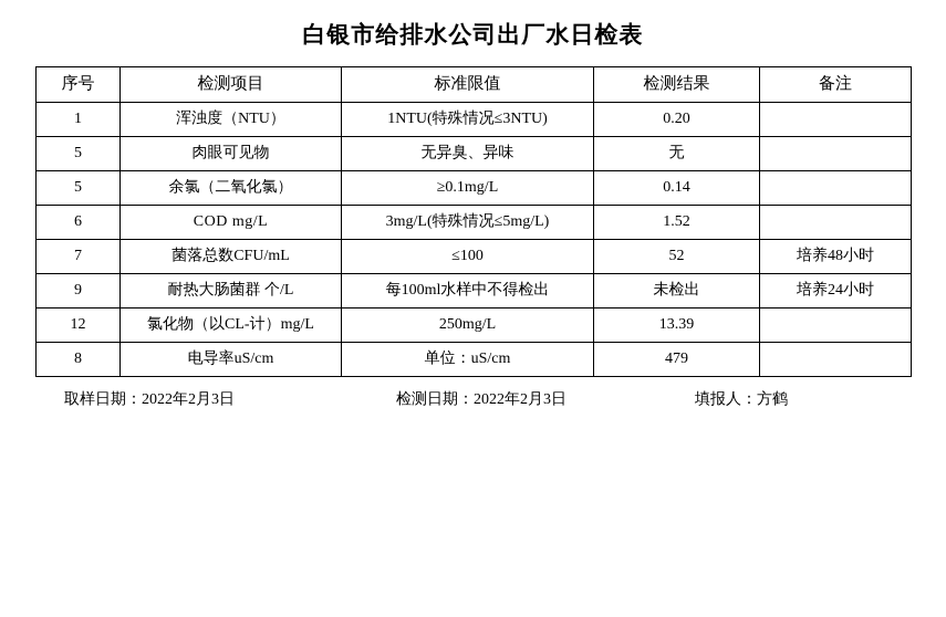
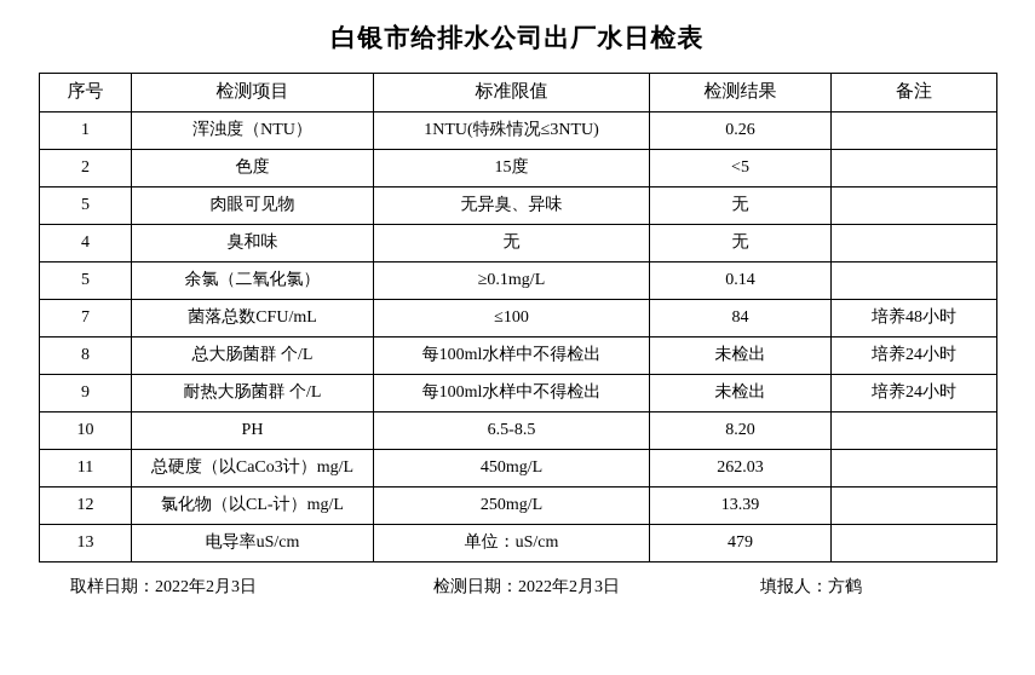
  白银市给排水公司出厂水日检表
  序号	检测项目	标准限值	检测结果	备注
- 1	浑浊度（NTU）	1NTU(特殊情况≤3NTU)	0.20
+ 1	浑浊度（NTU）	1NTU(特殊情况≤3NTU)	0.26
+ 2	色度	15度	<5
  5	肉眼可见物	无异臭、异味	无
+ 4	臭和味	无	无
  5	余氯（二氧化氯）	≥0.1mg/L	0.14
- 6	COD mg/L	3mg/L(特殊情况≤5mg/L)	1.52
- 7	菌落总数CFU/mL	≤100	52	培养48小时
+ 7	菌落总数CFU/mL	≤100	84	培养48小时
+ 8	总大肠菌群 个/L	每100ml水样中不得检出	未检出	培养24小时
  9	耐热大肠菌群 个/L	每100ml水样中不得检出	未检出	培养24小时
+ 10	PH	6.5-8.5	8.20
+ 11	总硬度（以CaCo3计）mg/L	450mg/L	262.03
  12	氯化物（以CL-计）mg/L	250mg/L	13.39
- 8	电导率uS/cm	单位：uS/cm	479
+ 13	电导率uS/cm	单位：uS/cm	479
  取样日期：2022年2月3日
  检测日期：2022年2月3日
  填报人：方鹤
